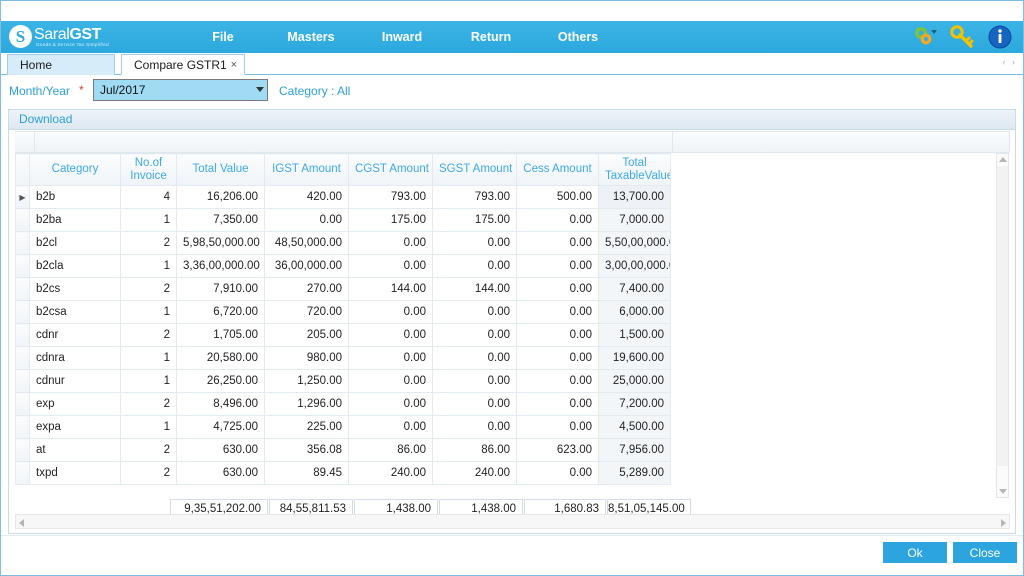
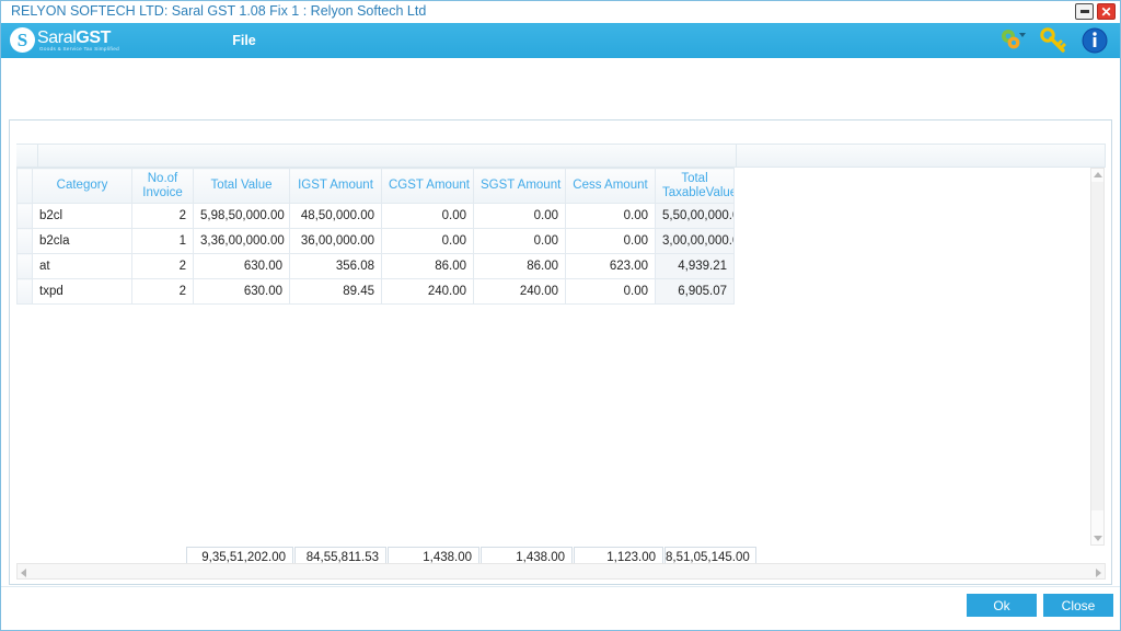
+ RELYON SOFTECH LTD: Saral GST 1.08 Fix 1 : Relyon Softech Ltd
+ ✕
  S
  SaralGST
  File
- Masters
- Inward
- Return
- Others
- Home
- Compare GSTR1
- ×
- ‹ ›
- Month/Year
- *
- Jul/2017
- Category :
- All
- Download
  	Category	No.ofInvoice	Total Value	IGST Amount	CGST Amount	SGST Amount	Cess Amount	TotalTaxableValu
- ▶	b2b	4	16,206.00	420.00	793.00	793.00	500.00	13,700.00
- 	b2ba	1	7,350.00	0.00	175.00	175.00	0.00	7,000.00
  	b2cl	2	5,98,50,000.00	48,50,000.00	0.00	0.00	0.00	5,50,00,000.
  	b2cla	1	3,36,00,000.00	36,00,000.00	0.00	0.00	0.00	3,00,00,000.
- 	b2cs	2	7,910.00	270.00	144.00	144.00	0.00	7,400.00
- 	b2csa	1	6,720.00	720.00	0.00	0.00	0.00	6,000.00
- 	cdnr	2	1,705.00	205.00	0.00	0.00	0.00	1,500.00
- 	cdnra	1	20,580.00	980.00	0.00	0.00	0.00	19,600.00
- 	cdnur	1	26,250.00	1,250.00	0.00	0.00	0.00	25,000.00
- 	exp	2	8,496.00	1,296.00	0.00	0.00	0.00	7,200.00
- 	expa	1	4,725.00	225.00	0.00	0.00	0.00	4,500.00
- 	at	2	630.00	356.08	86.00	86.00	623.00	7,956.00
+ 	at	2	630.00	356.08	86.00	86.00	623.00	4,939.21
- 	txpd	2	630.00	89.45	240.00	240.00	0.00	5,289.00
+ 	txpd	2	630.00	89.45	240.00	240.00	0.00	6,905.07
  9,35,51,202.00
  84,55,811.53
  1,438.00
  1,438.00
- 1,680.83
+ 1,123.00
  8,51,05,145.00
  Ok
  Close
